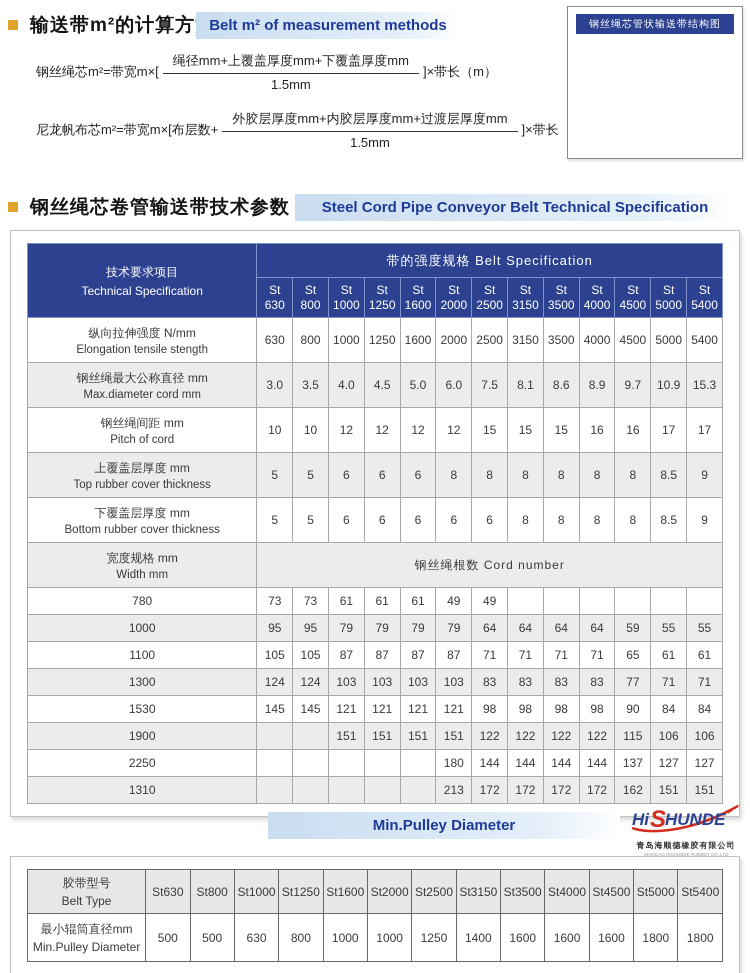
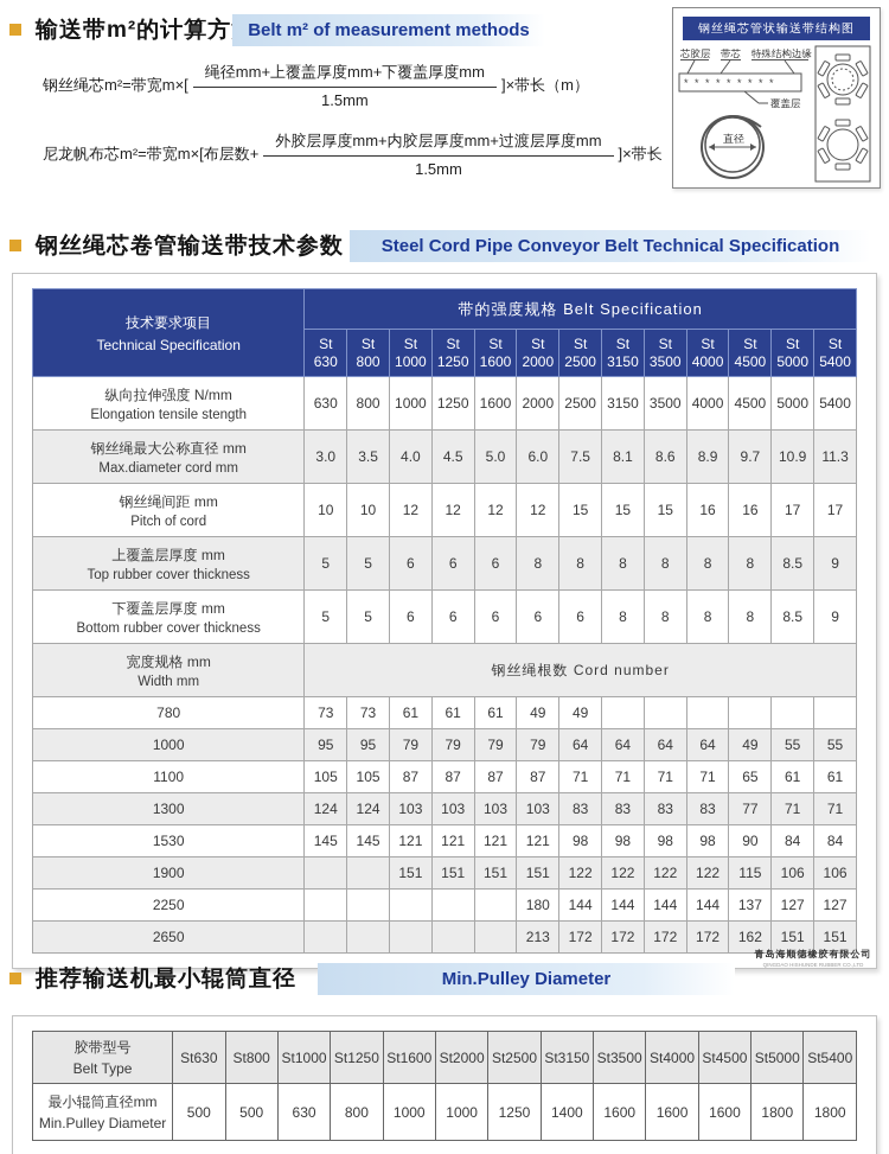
  输送带m²的计算方
  Belt m² of measurement methods
  钢丝绳芯m²=带宽m×[
  绳径mm+上覆盖厚度mm+下覆盖厚度mm
  1.5mm
  ]×带长（m）
  尼龙帆布芯m²=带宽m×[布层数+
  外胶层厚度mm+内胶层厚度mm+过渡层厚度mm
  1.5mm
  ]×带长（
  钢丝绳芯管状输送带结构图
+ 芯胶层
+ 带芯
+ 特殊结构边缘
+ *********
+ 覆盖层
+ 直径
  钢丝绳芯卷管输送带技术参数
  Steel Cord Pipe Conveyor Belt Technical Specification
  技术要求项目 Technical Specification	带的强度规格 Belt Specification
  St630	St800	St1000	St1250	St1600	St2000	St2500	St3150	St3500	St4000	St4500	St5000	St5400
  纵向拉伸强度 N/mmElongation tensile stength	630	800	1000	1250	1600	2000	2500	3150	3500	4000	4500	5000	5400
- 钢丝绳最大公称直径 mmMax.diameter cord mm	3.0	3.5	4.0	4.5	5.0	6.0	7.5	8.1	8.6	8.9	9.7	10.9	15.3
+ 钢丝绳最大公称直径 mmMax.diameter cord mm	3.0	3.5	4.0	4.5	5.0	6.0	7.5	8.1	8.6	8.9	9.7	10.9	11.3
  钢丝绳间距 mmPitch of cord	10	10	12	12	12	12	15	15	15	16	16	17	17
  上覆盖层厚度 mmTop rubber cover thickness	5	5	6	6	6	8	8	8	8	8	8	8.5	9
  下覆盖层厚度 mmBottom rubber cover thickness	5	5	6	6	6	6	6	8	8	8	8	8.5	9
  宽度规格 mmWidth mm	钢丝绳根数 Cord number
  780	73	73	61	61	61	49	49
- 1000	95	95	79	79	79	79	64	64	64	64	59	55	55
+ 1000	95	95	79	79	79	79	64	64	64	64	49	55	55
  1100	105	105	87	87	87	87	71	71	71	71	65	61	61
  1300	124	124	103	103	103	103	83	83	83	83	77	71	71
  1530	145	145	121	121	121	121	98	98	98	98	90	84	84
  1900			151	151	151	151	122	122	122	122	115	106	106
  2250						180	144	144	144	144	137	127	127
- 1310						213	172	172	172	172	162	151	151
+ 2650						213	172	172	172	172	162	151	151
+ 推荐输送机最小辊筒直径
  Min.Pulley Diameter
- Hi
- S
- HUNDE
  青岛海顺德橡胶有限公司
  胶带型号 Belt Type	St630	St800	St1000	St1250	St1600	St2000	St2500	St3150	St3500	St4000	St4500	St5000	St5400
  最小辊筒直径mm Min.Pulley Diameter	500	500	630	800	1000	1000	1250	1400	1600	1600	1600	1800	1800
